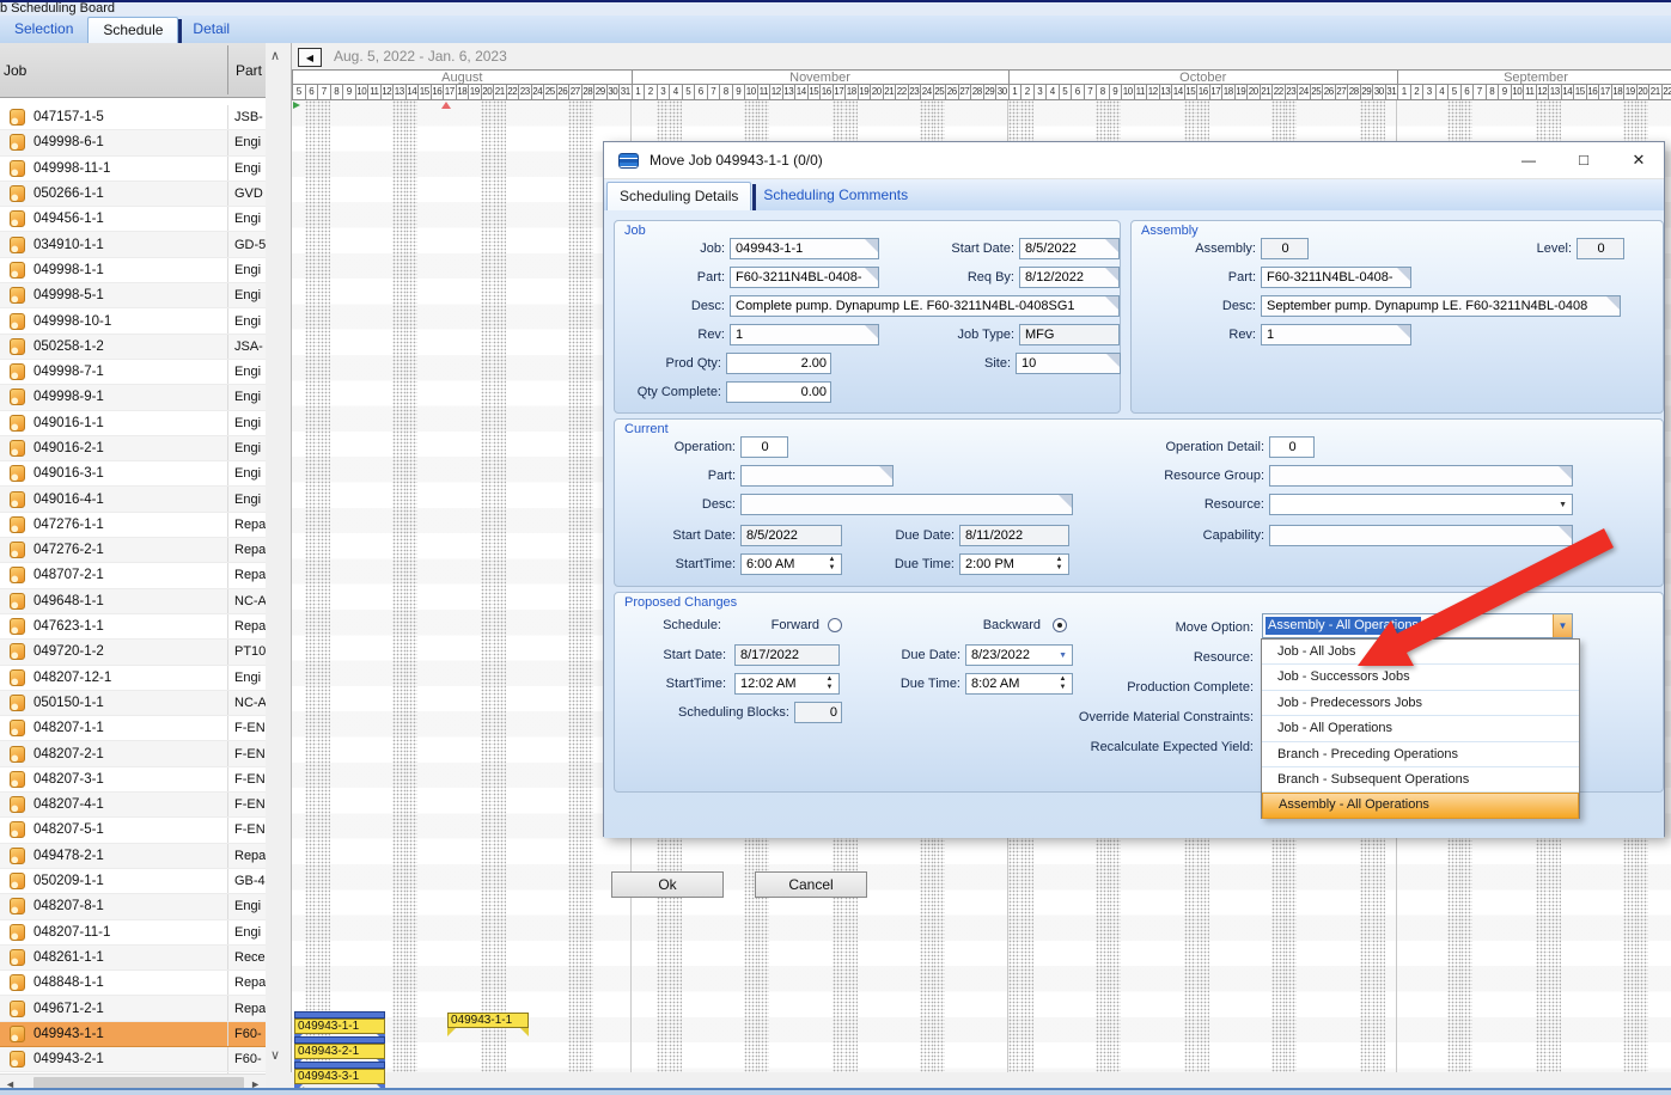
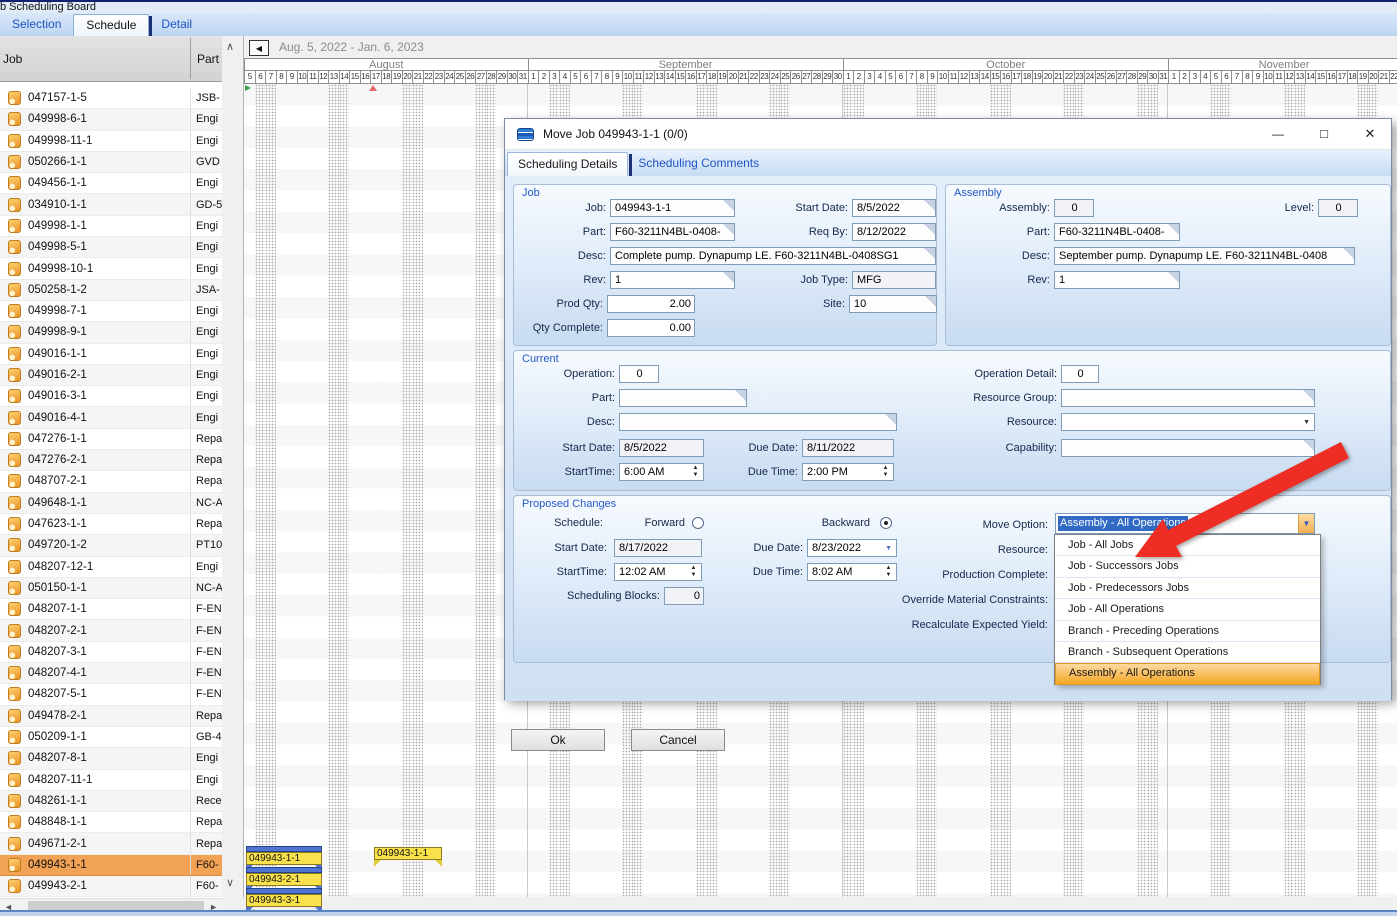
  b Scheduling Board
  Selection
  Schedule
  Detail
  Job
  Part
  047157-1-5
  JSB-
  049998-6-1
  Engi
  049998-11-1
  Engi
  050266-1-1
  GVD
  049456-1-1
  Engi
  034910-1-1
  GD-5
  049998-1-1
  Engi
  049998-5-1
  Engi
  049998-10-1
  Engi
  050258-1-2
  JSA-
  049998-7-1
  Engi
  049998-9-1
  Engi
  049016-1-1
  Engi
  049016-2-1
  Engi
  049016-3-1
  Engi
  049016-4-1
  Engi
  047276-1-1
  Repa
  047276-2-1
  Repa
  048707-2-1
  Repa
  049648-1-1
  NC-A
  047623-1-1
  Repa
  049720-1-2
  PT10
  048207-12-1
  Engi
  050150-1-1
  NC-A
  048207-1-1
  F-EN
  048207-2-1
  F-EN
  048207-3-1
  F-EN
  048207-4-1
  F-EN
  048207-5-1
  F-EN
  049478-2-1
  Repa
  050209-1-1
  GB-4
  048207-8-1
  Engi
  048207-11-1
  Engi
  048261-1-1
  Rece
  048848-1-1
  Repa
  049671-2-1
  Repa
  049943-1-1
  F60-
  049943-2-1
  F60-
  ◄
  ►
  ∧
  ∨
  ◀
  Aug. 5, 2022 - Jan. 6, 2023
  August
- November
+ September
  October
- September
+ November
  5
  6
  7
  8
  9
  10
  11
  12
  13
  14
  15
  16
  17
  18
  19
  20
  21
  22
  23
  24
  25
  26
  27
  28
  29
  30
  31
  1
  2
  3
  4
  5
  6
  7
  8
  9
  10
  11
  12
  13
  14
  15
  16
  17
  18
  19
  20
  21
  22
  23
  24
  25
  26
  27
  28
  29
  30
  1
  2
  3
  4
  5
  6
  7
  8
  9
  10
  11
  12
  13
  14
  15
  16
  17
  18
  19
  20
  21
  22
  23
  24
  25
  26
  27
  28
  29
  30
  31
  1
  2
  3
  4
  5
  6
  7
  8
  9
  10
  11
  12
  13
  14
  15
  16
  17
  18
  19
  20
  21
  22
  049943-1-1
  049943-2-1
  049943-3-1
  049943-1-1
  Move Job 049943-1-1 (0/0)
  —
  □
  ✕
  Scheduling Details
  Scheduling Comments
  Job
  Job:
  049943-1-1
  Start Date:
  8/5/2022
  Part:
  F60-3211N4BL-0408-
  Req By:
  8/12/2022
  Desc:
  Complete pump. Dynapump LE. F60-3211N4BL-0408SG1
  Rev:
  1
  Job Type:
  MFG
  Prod Qty:
  2.00
  Site:
  10
  Qty Complete:
  0.00
  Assembly
  Assembly:
  0
  Level:
  0
  Part:
  F60-3211N4BL-0408-
  Desc:
  September pump. Dynapump LE. F60-3211N4BL-0408
  Rev:
  1
  Current
  Operation:
  0
  Operation Detail:
  0
  Part:
  Resource Group:
  Desc:
  Resource:
  Start Date:
  8/5/2022
  Due Date:
  8/11/2022
  Capability:
  StartTime:
  6:00 AM
  Due Time:
  2:00 PM
  Proposed Changes
  Schedule:
  Forward
  Backward
  Move Option:
  Assembly - All Operaion
  ▼
  Start Date:
  8/17/2022
  Due Date:
  8/23/2022
  Resource:
  StartTime:
  12:02 AM
  Due Time:
  8:02 AM
  Production Complete:
  Scheduling Blocks:
  0
  Override Material Constraints:
  Recalculate Expected Yield:
  Ok
  Cancel
  Job - All Jobs
  Job - Successors Jobs
  Job - Predecessors Jobs
  Job - All Operations
  Branch - Preceding Operations
  Branch - Subsequent Operations
  Assembly - All Operations
